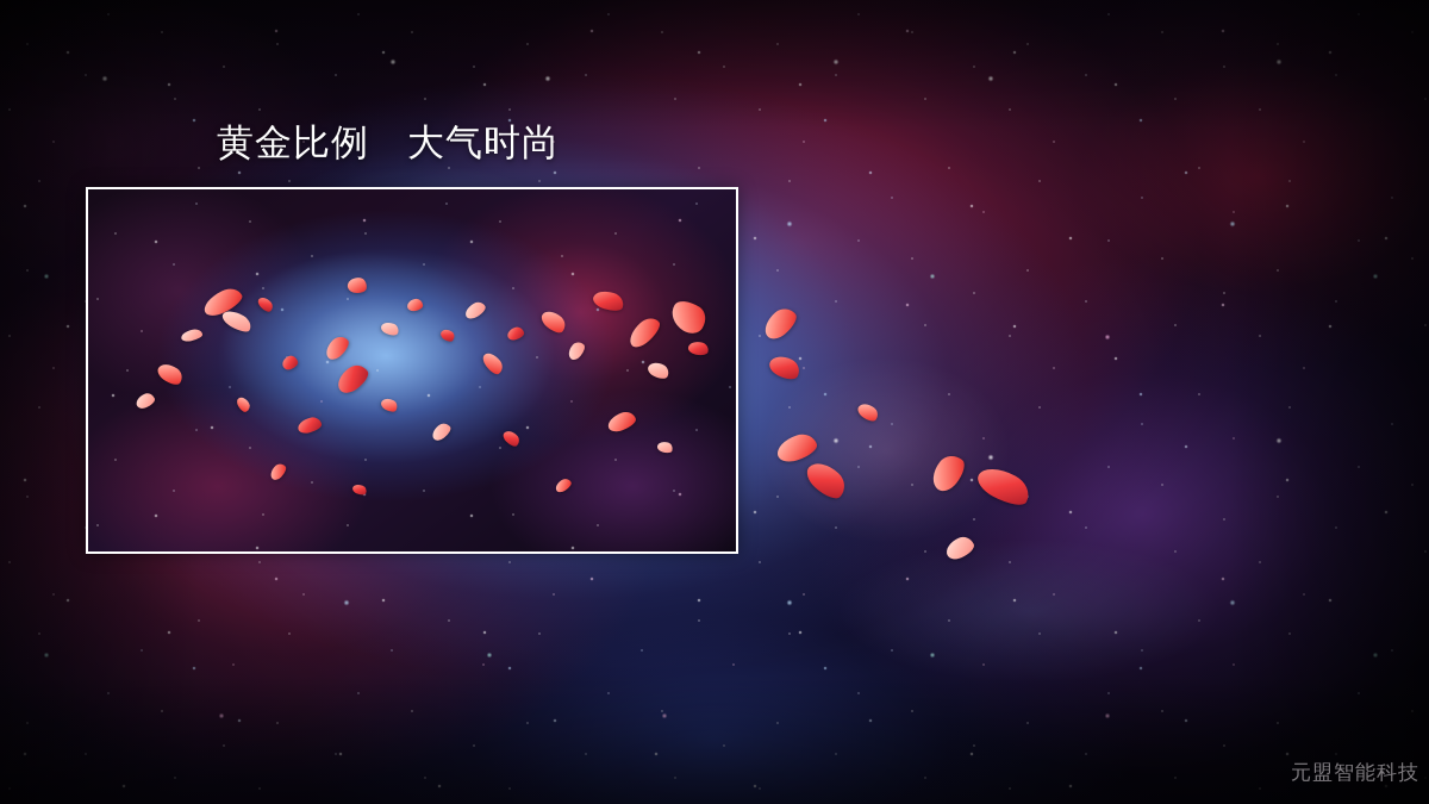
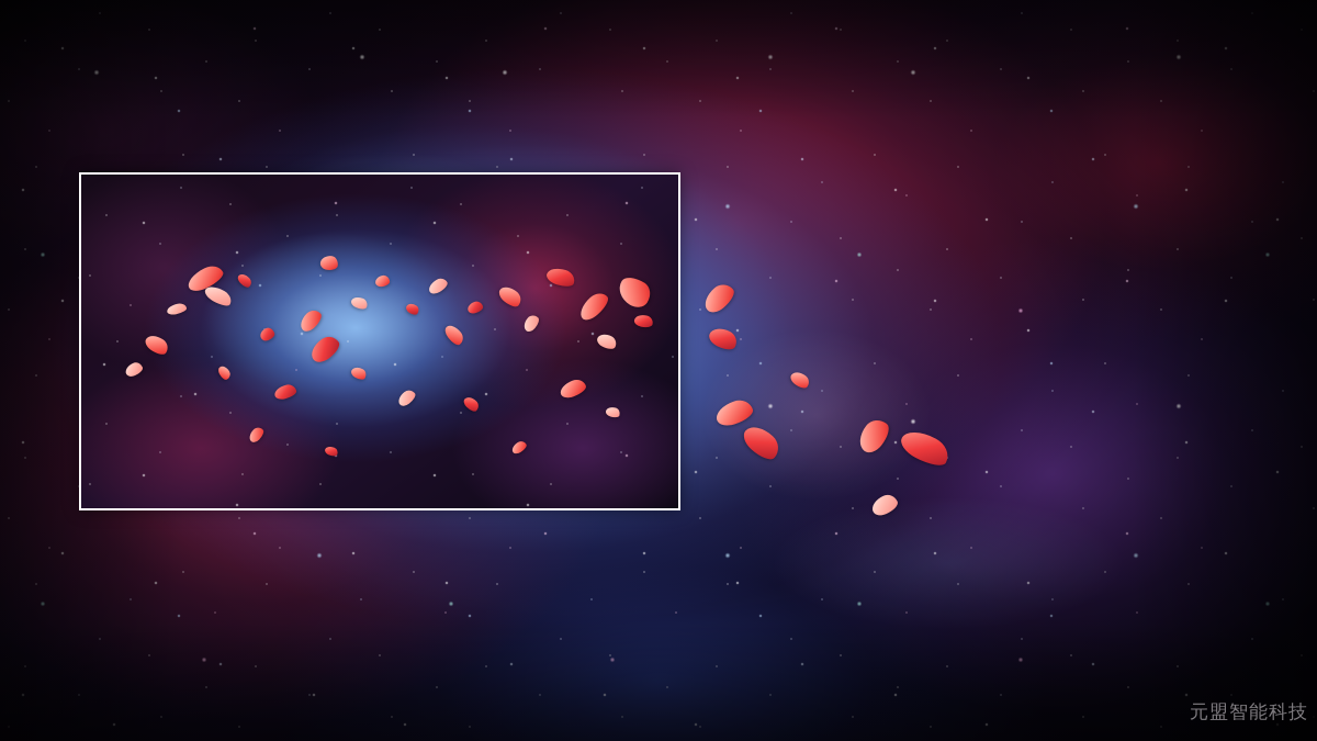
- 黄金比例 大气时尚
  元盟智能科技
